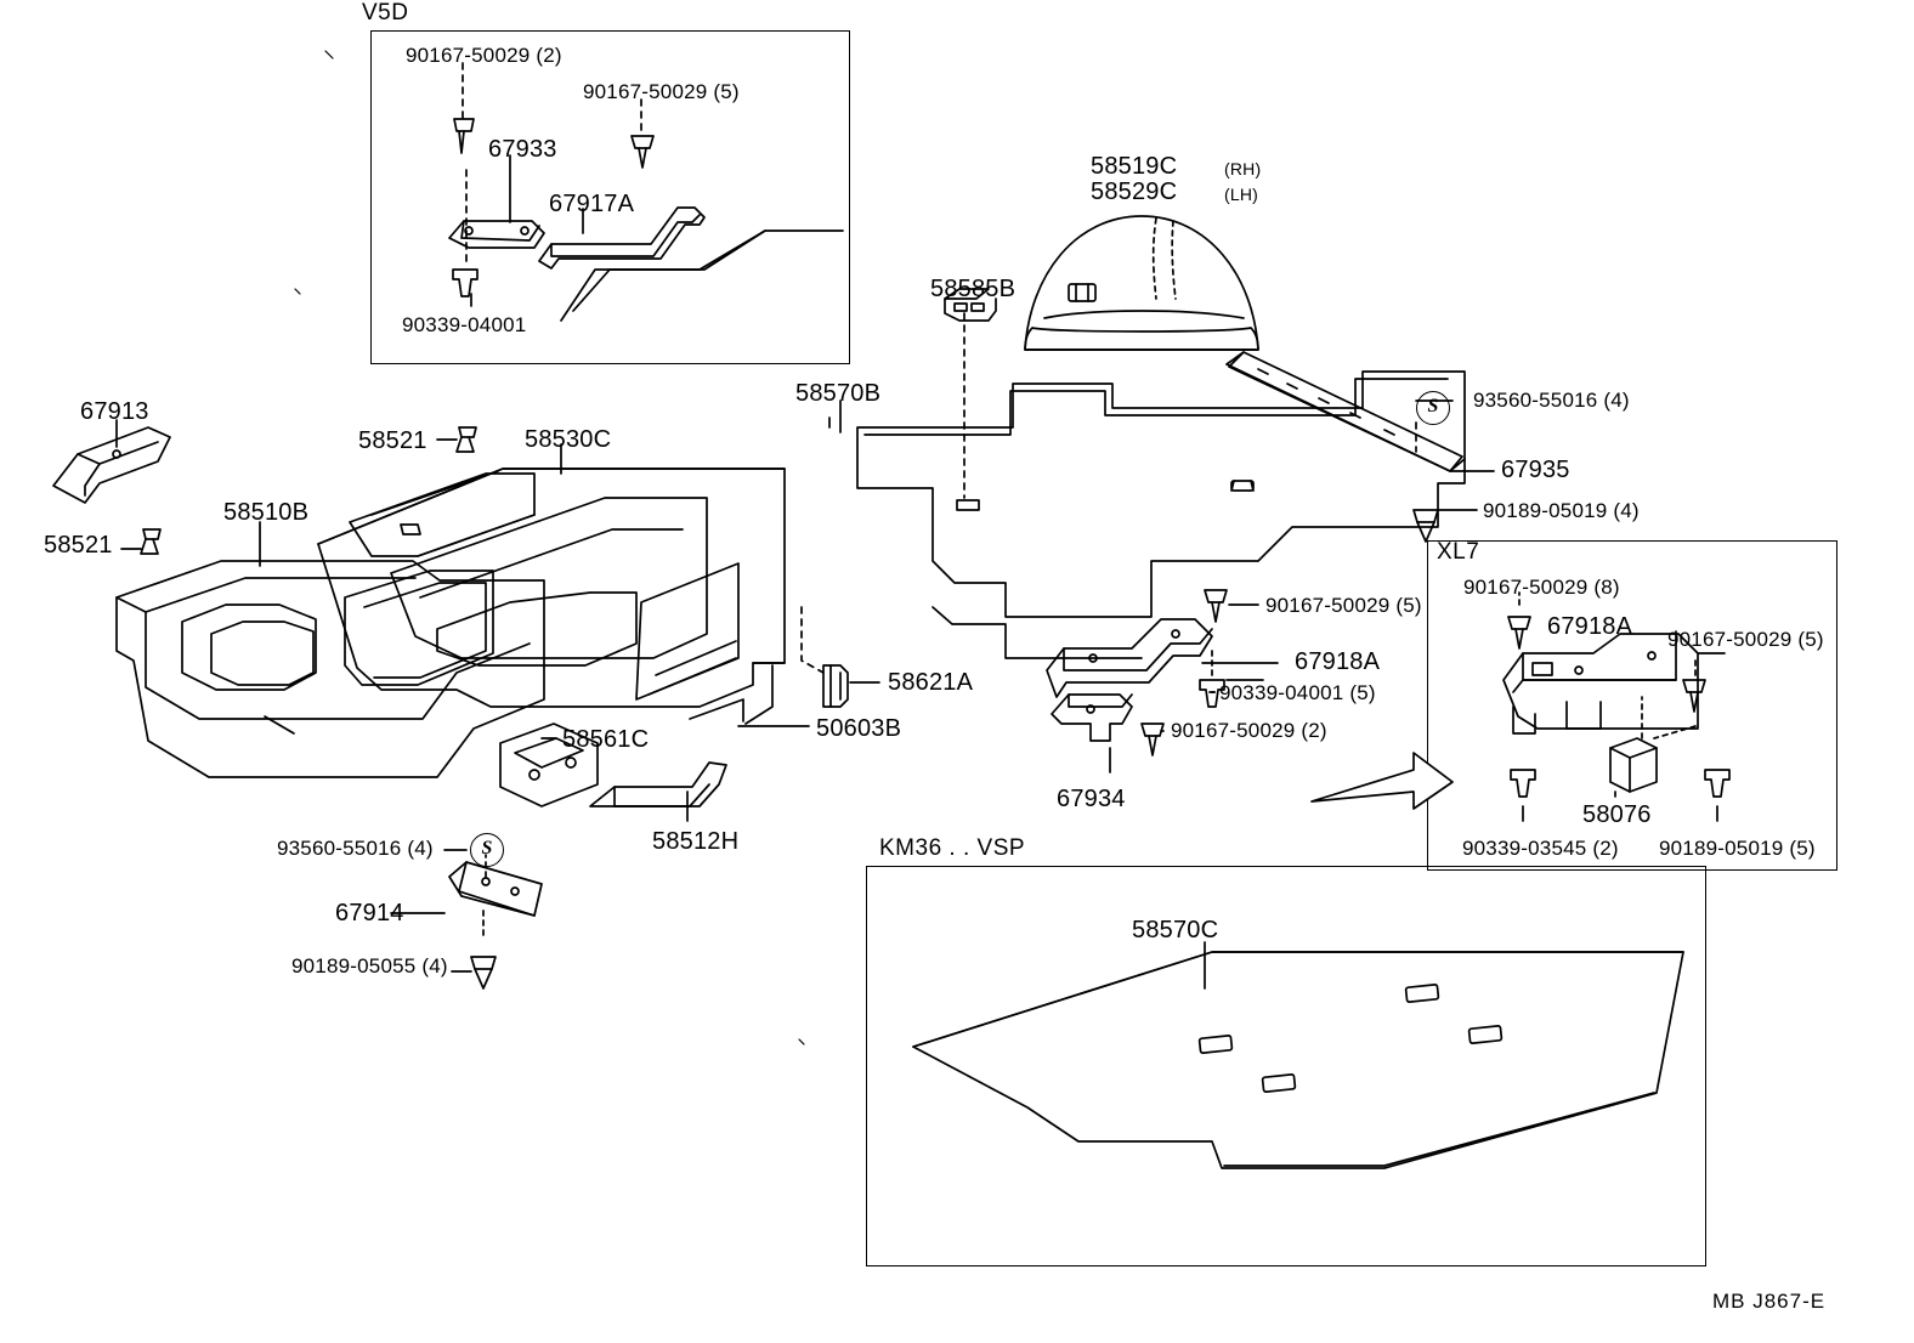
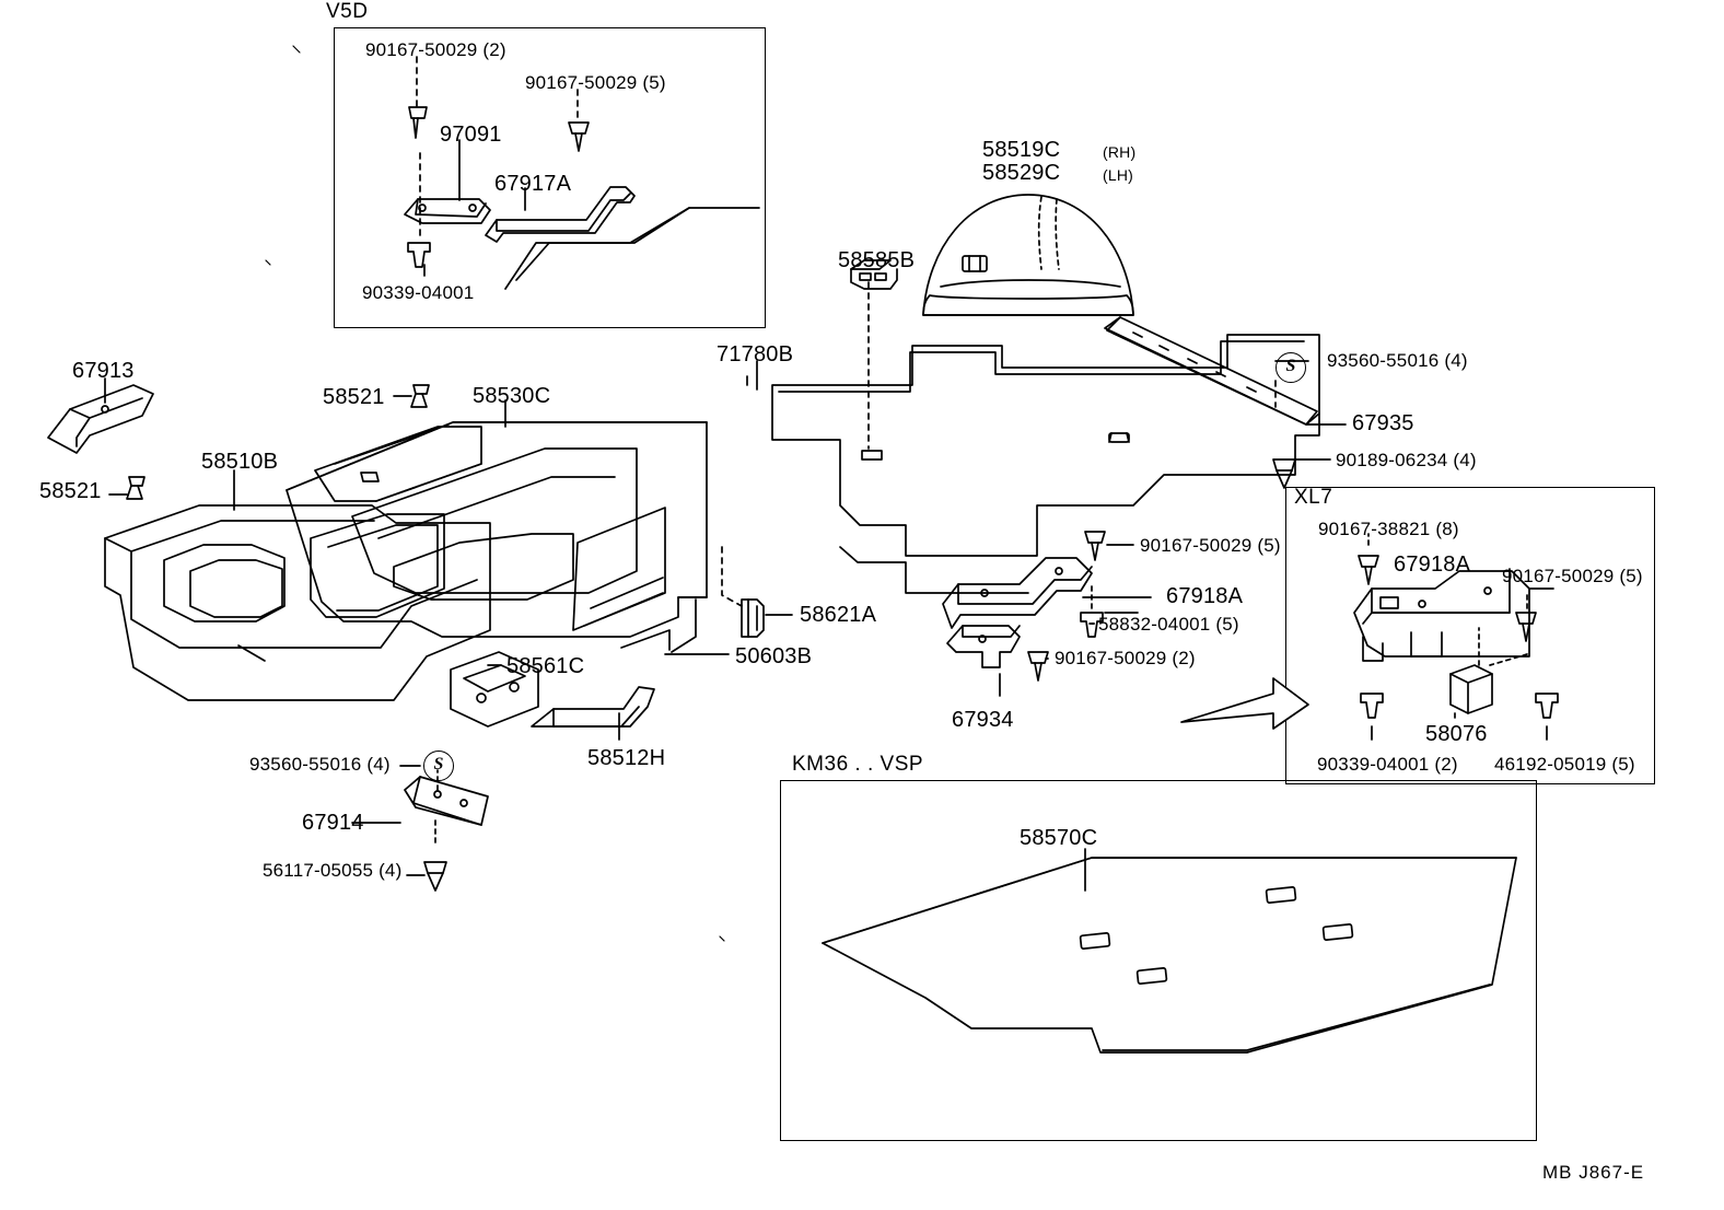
  V5D
  XL7
  KM36 . . VSP
  90167-50029 (2)
  90167-50029 (5)
- 67933
+ 97091
  67917A
  90339-04001
  58519C
  (RH)
  58529C
  (LH)
  58585B
- 58570B
+ 71780B
  93560-55016 (4)
  67935
- 90189-05019 (4)
+ 90189-06234 (4)
  67913
  58521
  58530C
  58510B
  58521
- 90167-50029 (8)
+ 90167-38821 (8)
  90167-50029 (5)
  67918A
  90167-50029 (5)
  67918A
  58621A
- 90339-04001 (5)
+ 58832-04001 (5)
  50603B
  58561C
  90167-50029 (2)
  58076
  67934
  58512H
- 90339-03545 (2)
+ 90339-04001 (2)
- 90189-05019 (5)
+ 46192-05019 (5)
  93560-55016 (4)
  67914
- 90189-05055 (4)
+ 56117-05055 (4)
  58570C
  S
  S
  MB J867-E
